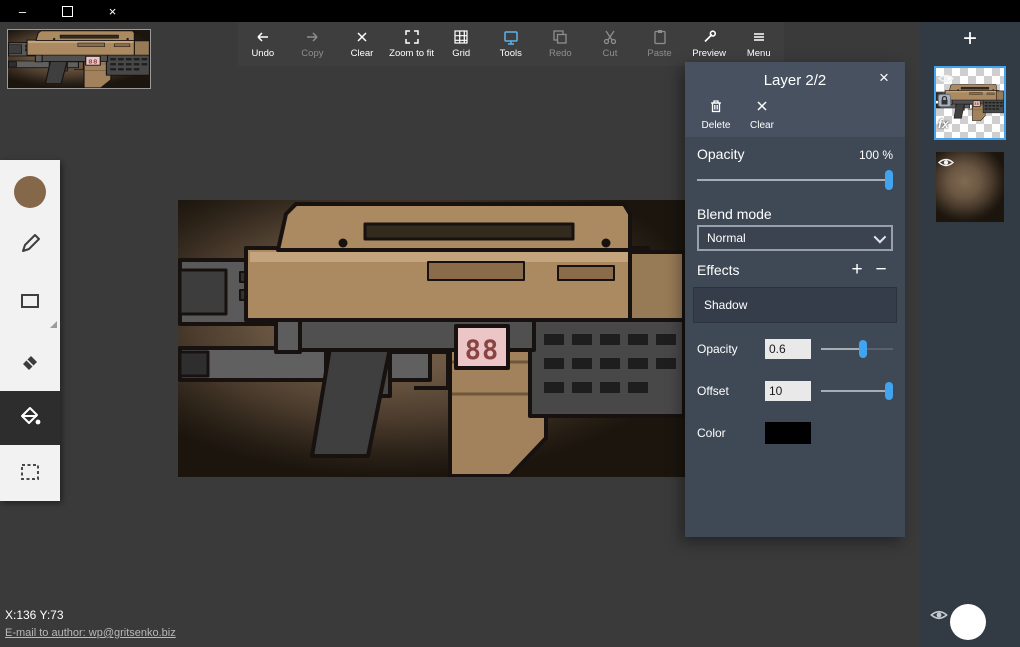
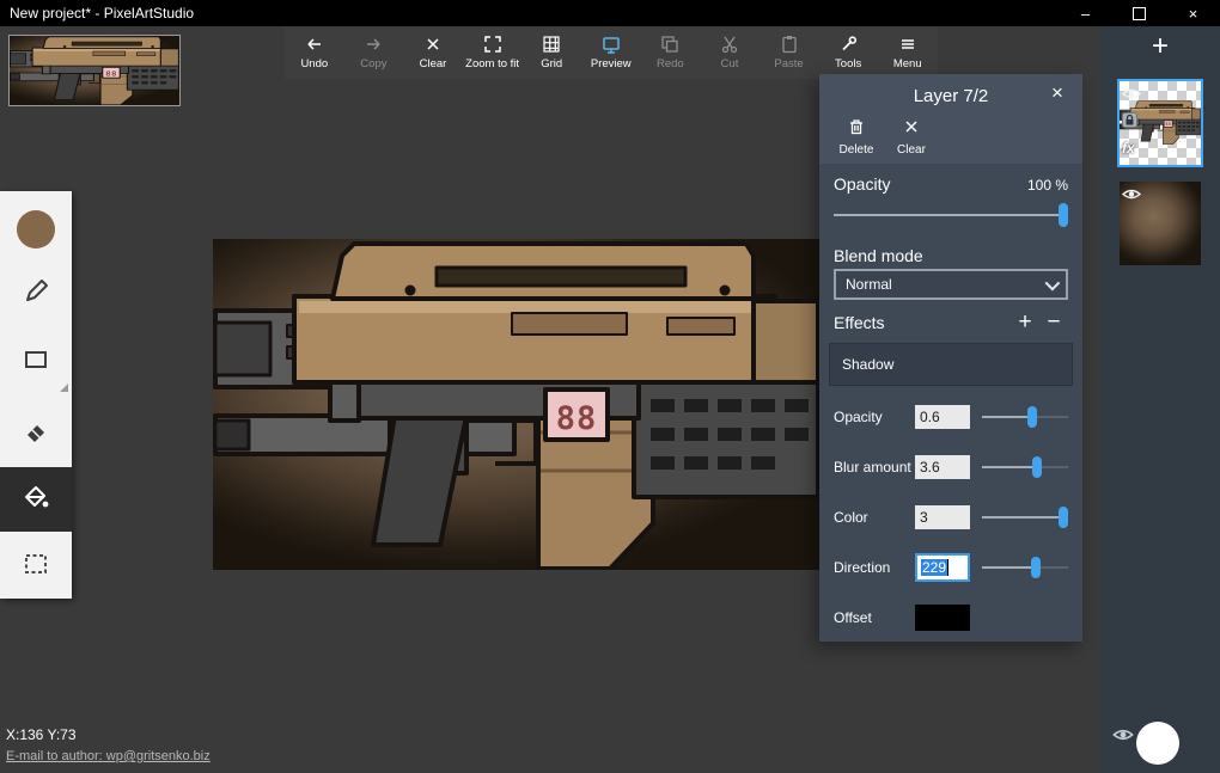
+ New project* - PixelArtStudio
  –
  ×
  Undo
  Copy
  Clear
  Zoom to fit
  Grid
- Tools
+ Preview
  Redo
  Cut
  Paste
- Preview
+ Tools
  Menu
- Layer 2/2
+ Layer 7/2
  ×
  Delete
  Clear
  Opacity
  100 %
  Blend mode
  Normal
  Effects
  +
  −
  Shadow
  Opacity
  0.6
+ Blur amount
+ 3.6
- Offset
+ Color
- 10
+ 3
+ Direction
+ 229
- Color
+ Offset
  +
  fx
  X:136 Y:73
  E-mail to author: wp@gritsenko.biz
